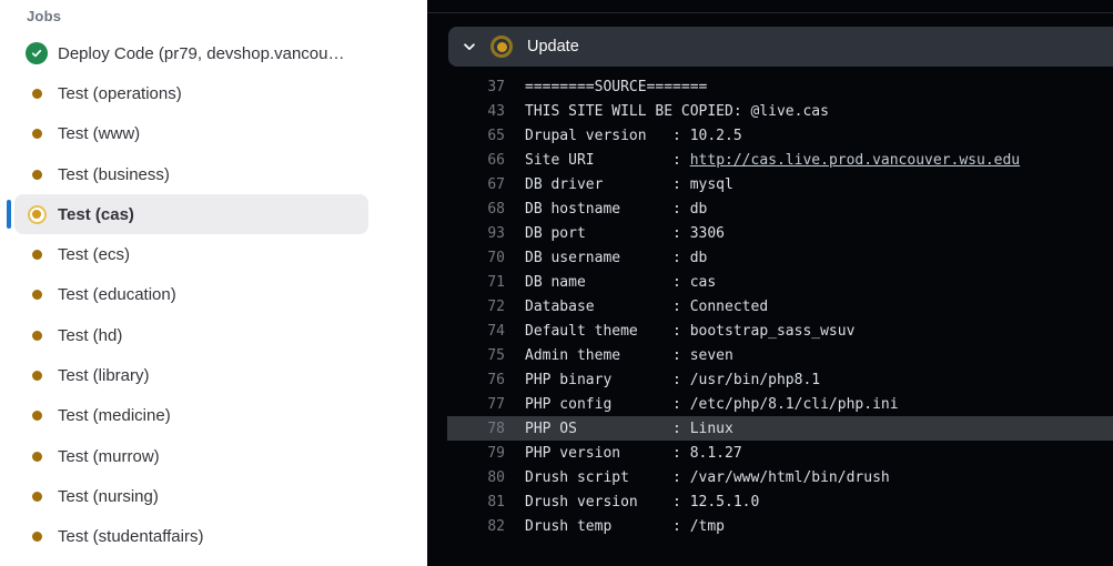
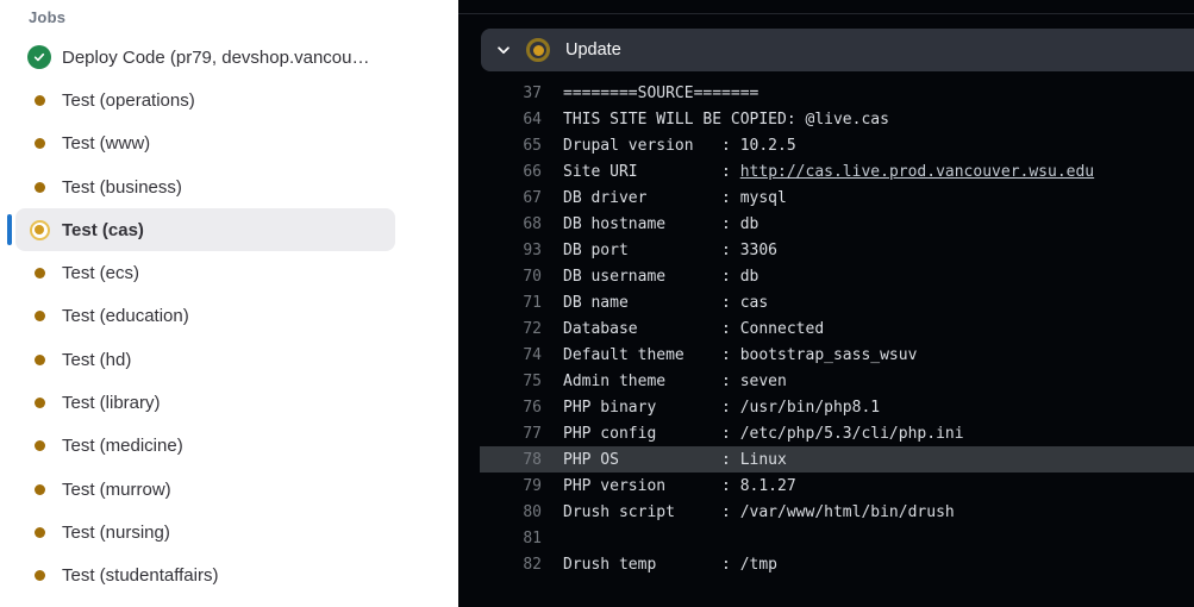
  Jobs
  Deploy Code (pr79, devshop.vancou…
  Test (operations)
  Test (www)
  Test (business)
  Test (cas)
  Test (ecs)
  Test (education)
  Test (hd)
  Test (library)
  Test (medicine)
  Test (murrow)
  Test (nursing)
  Test (studentaffairs)
  Update
  37
  ========SOURCE=======
- 43
+ 64
  THIS SITE WILL BE COPIED: @live.cas
  65
  Drupal version : 10.2.5
  66
  Site URI : http://cas.live.prod.vancouver.wsu.edu
  67
  DB driver : mysql
  68
  DB hostname : db
  93
  DB port : 3306
  70
  DB username : db
  71
  DB name : cas
  72
  Database : Connected
  74
  Default theme : bootstrap_sass_wsuv
  75
  Admin theme : seven
  76
  PHP binary : /usr/bin/php8.1
  77
- PHP config : /etc/php/8.1/cli/php.ini
+ PHP config : /etc/php/5.3/cli/php.ini
  78
  PHP OS : Linux
  79
  PHP version : 8.1.27
  80
  Drush script : /var/www/html/bin/drush
  81
- Drush version : 12.5.1.0
  82
  Drush temp : /tmp
